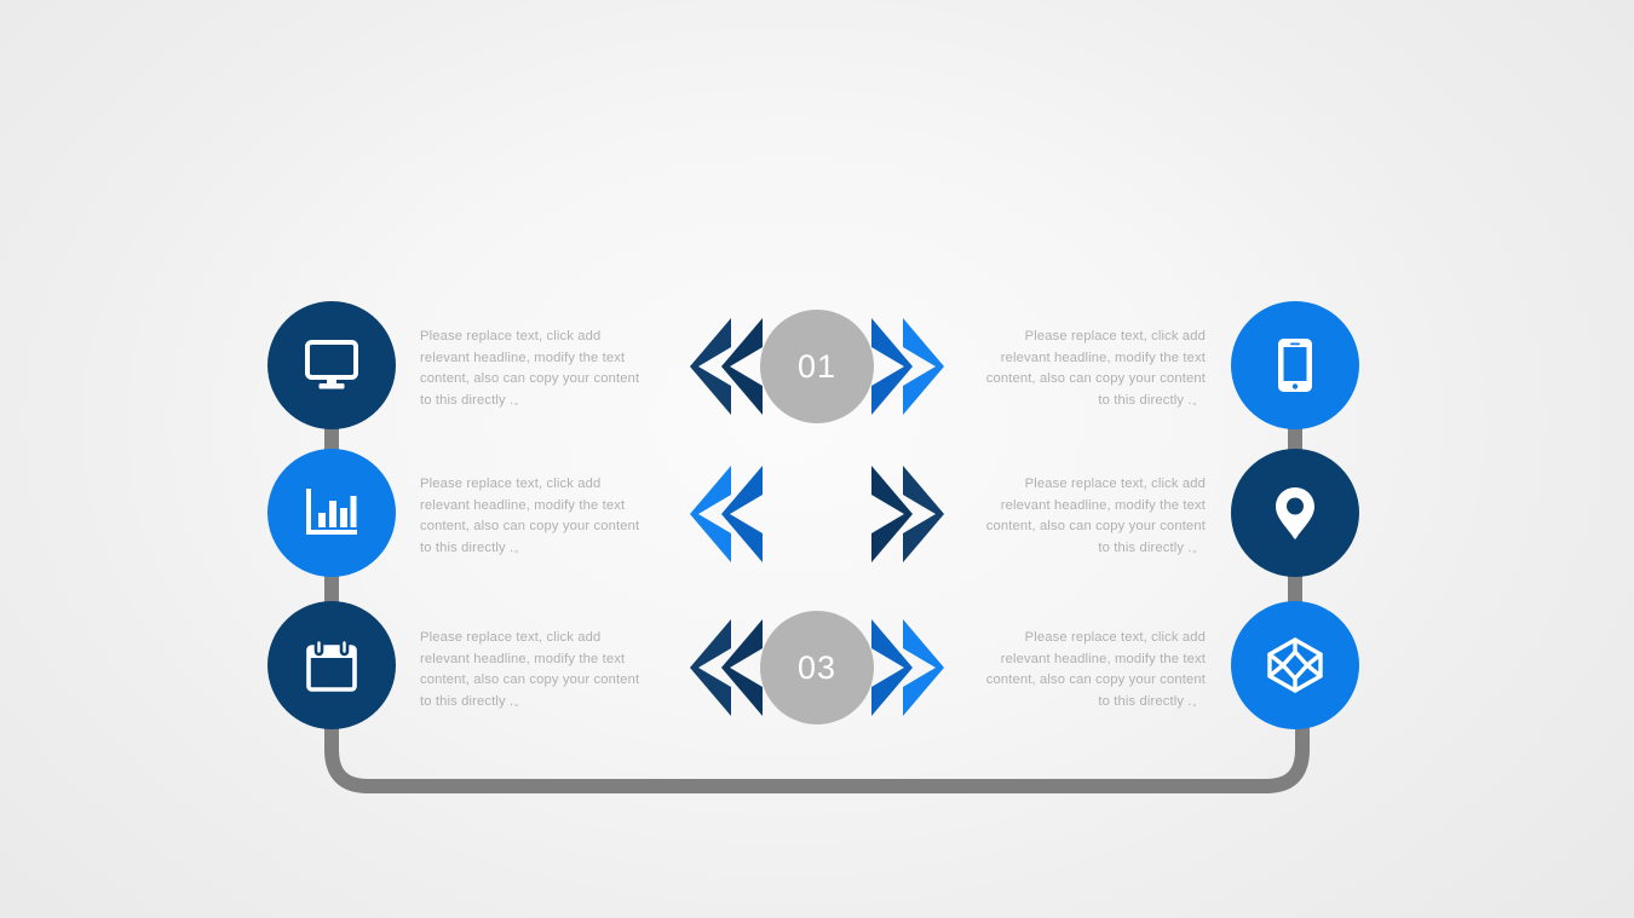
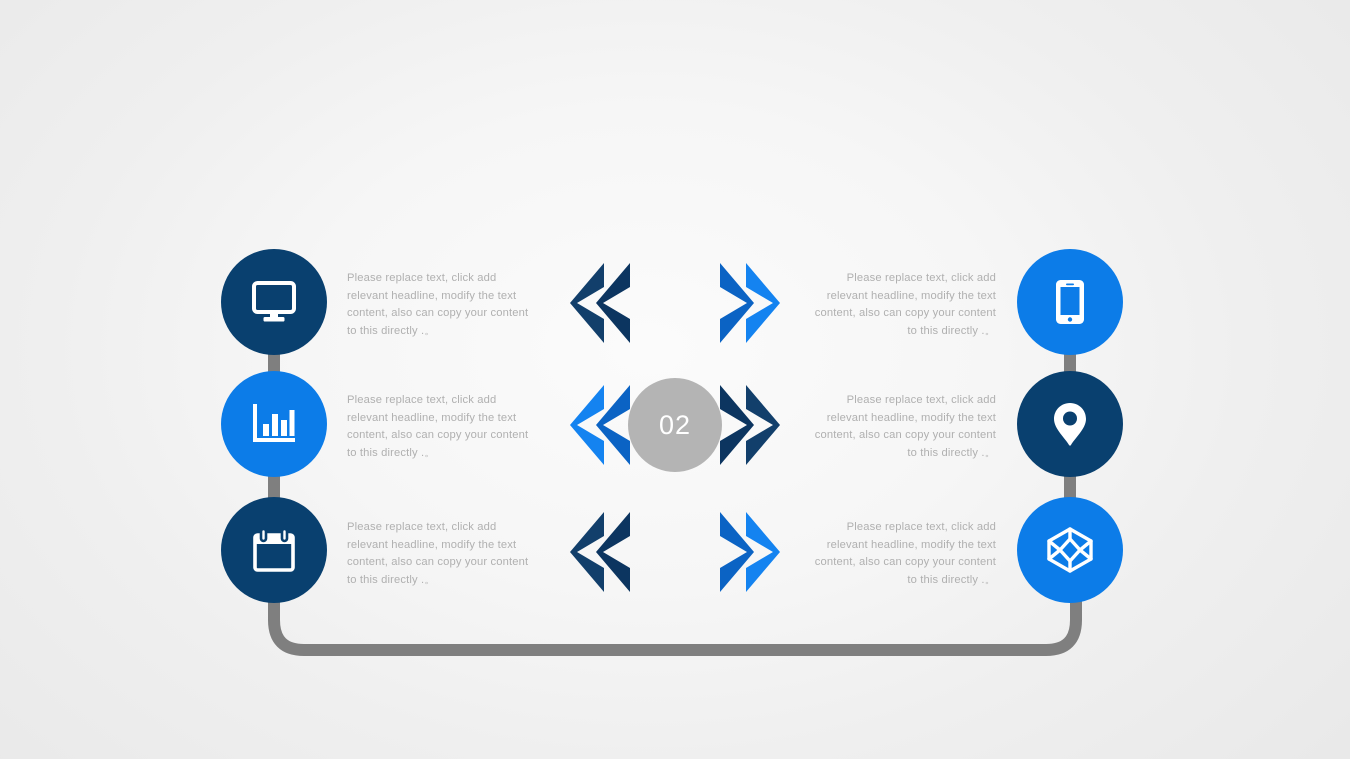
  Please replace text, click add relevant headline, modify the text content, also can copy your content to this directly .。
- 01
  Please replace text, click add relevant headline, modify the text content, also can copy your content to this directly .。
  Please replace text, click add relevant headline, modify the text content, also can copy your content to this directly .。
+ 02
  Please replace text, click add relevant headline, modify the text content, also can copy your content to this directly .。
  Please replace text, click add relevant headline, modify the text content, also can copy your content to this directly .。
- 03
  Please replace text, click add relevant headline, modify the text content, also can copy your content to this directly .。
